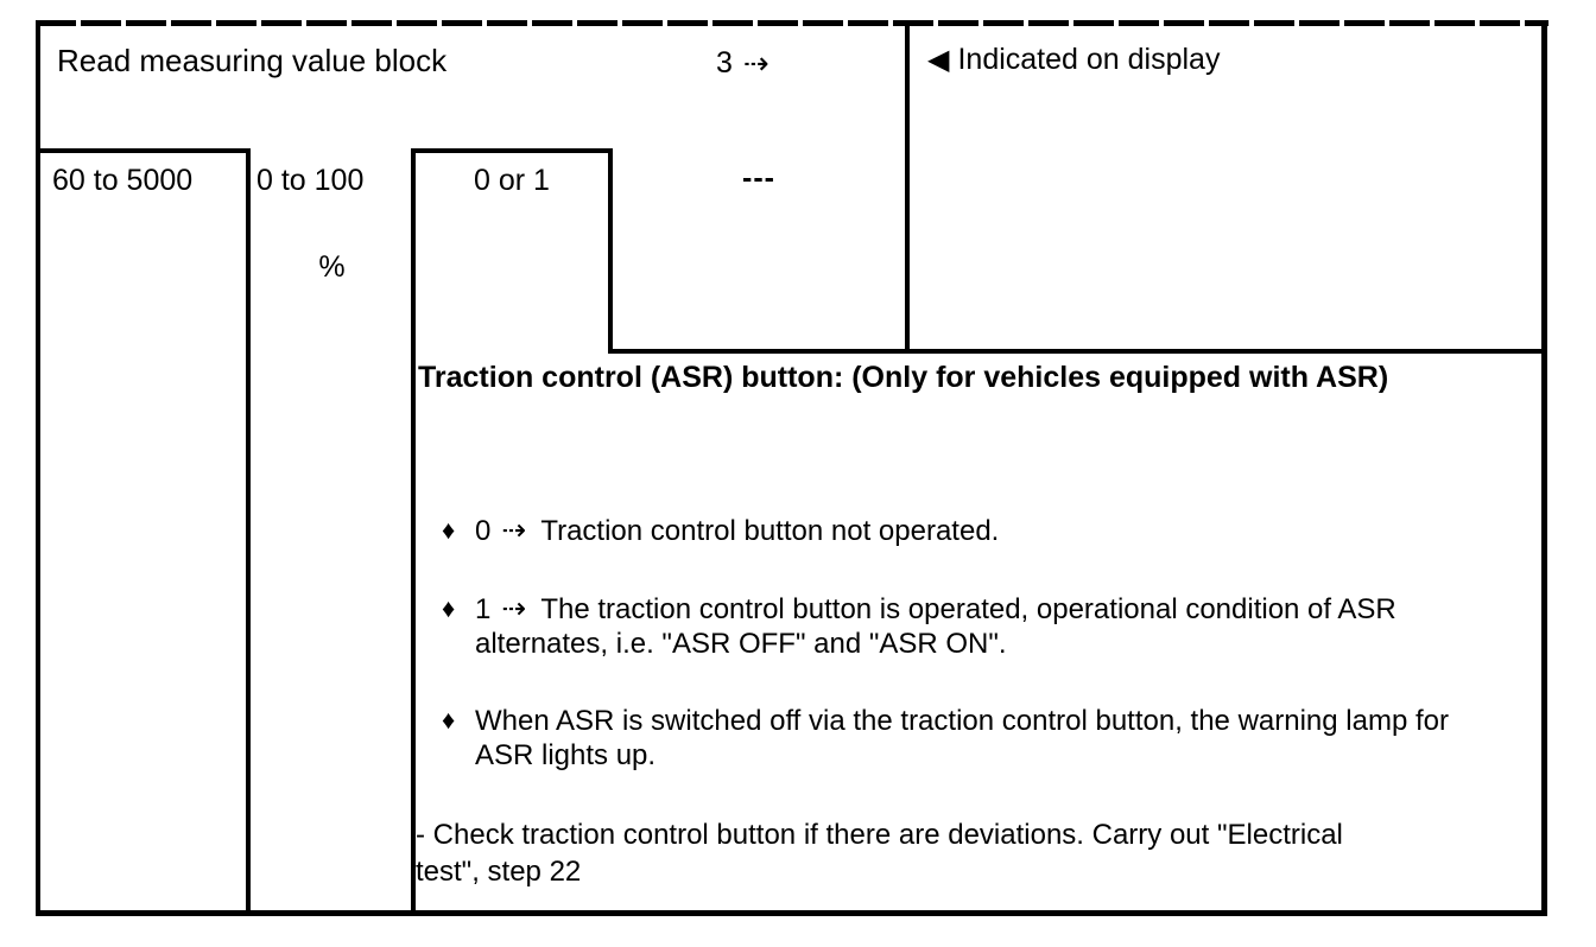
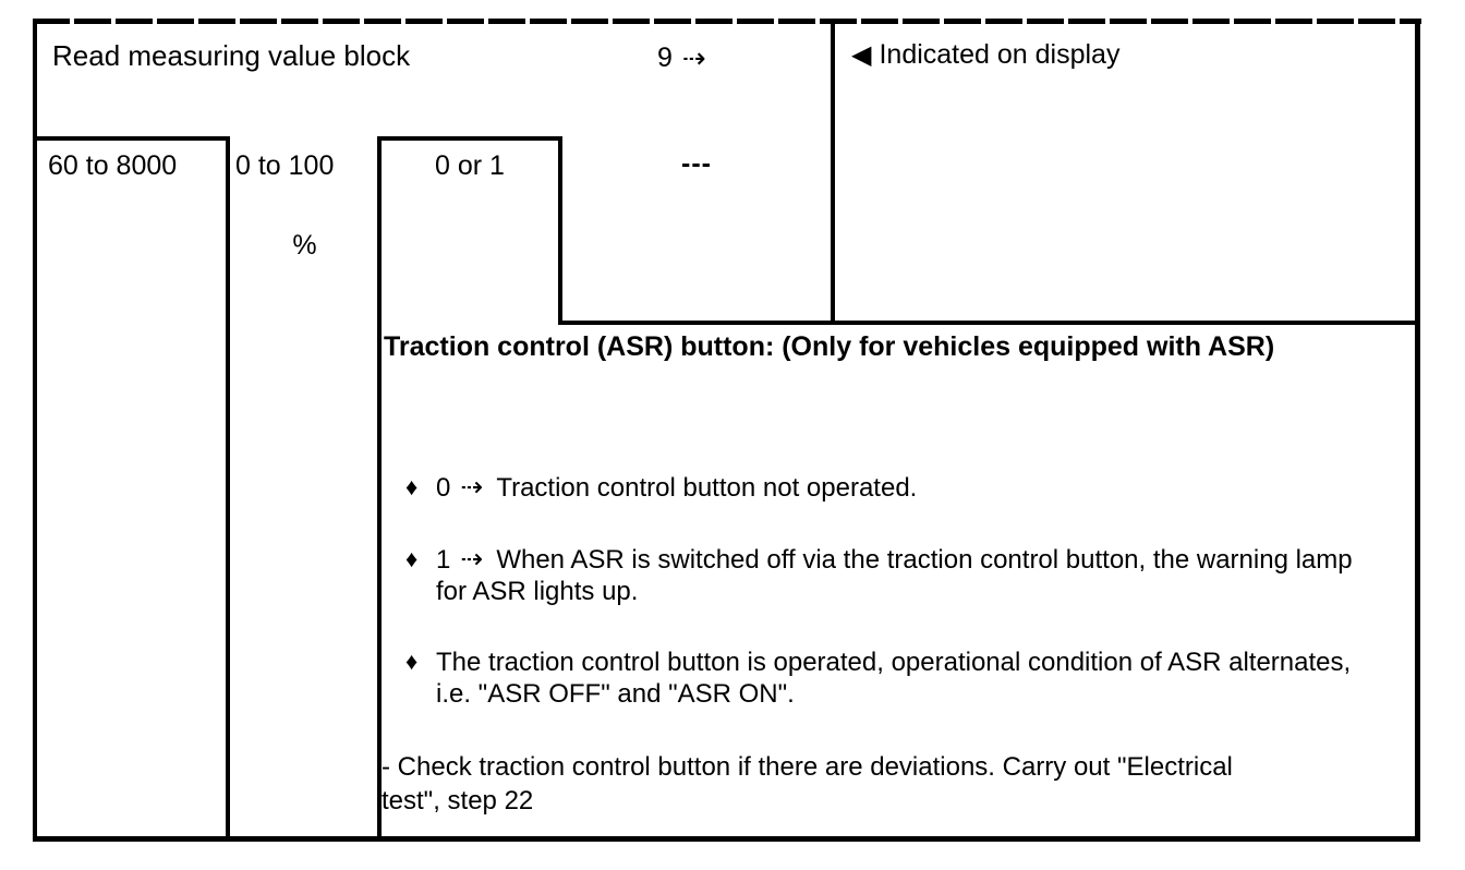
  Read measuring value block
- 3
+ 9
  ⇢
  ◀
  Indicated on display
- 60 to 5000
+ 60 to 8000
  0 to 100
  %
  0 or 1
  ---
  Traction control (ASR) button: (Only for vehicles equipped with ASR)
  ♦
  0 ⇢ Traction control button not operated.
  ♦
- 1 ⇢ The traction control button is operated, operational condition of ASR alternates, i.e. "ASR OFF" and "ASR ON".
+ 1 ⇢ When ASR is switched off via the traction control button, the warning lamp for ASR lights up.
  ♦
- When ASR is switched off via the traction control button, the warning lamp for ASR lights up.
+ The traction control button is operated, operational condition of ASR alternates, i.e. "ASR OFF" and "ASR ON".
  - Check traction control button if there are deviations. Carry out "Electrical test", step 22
